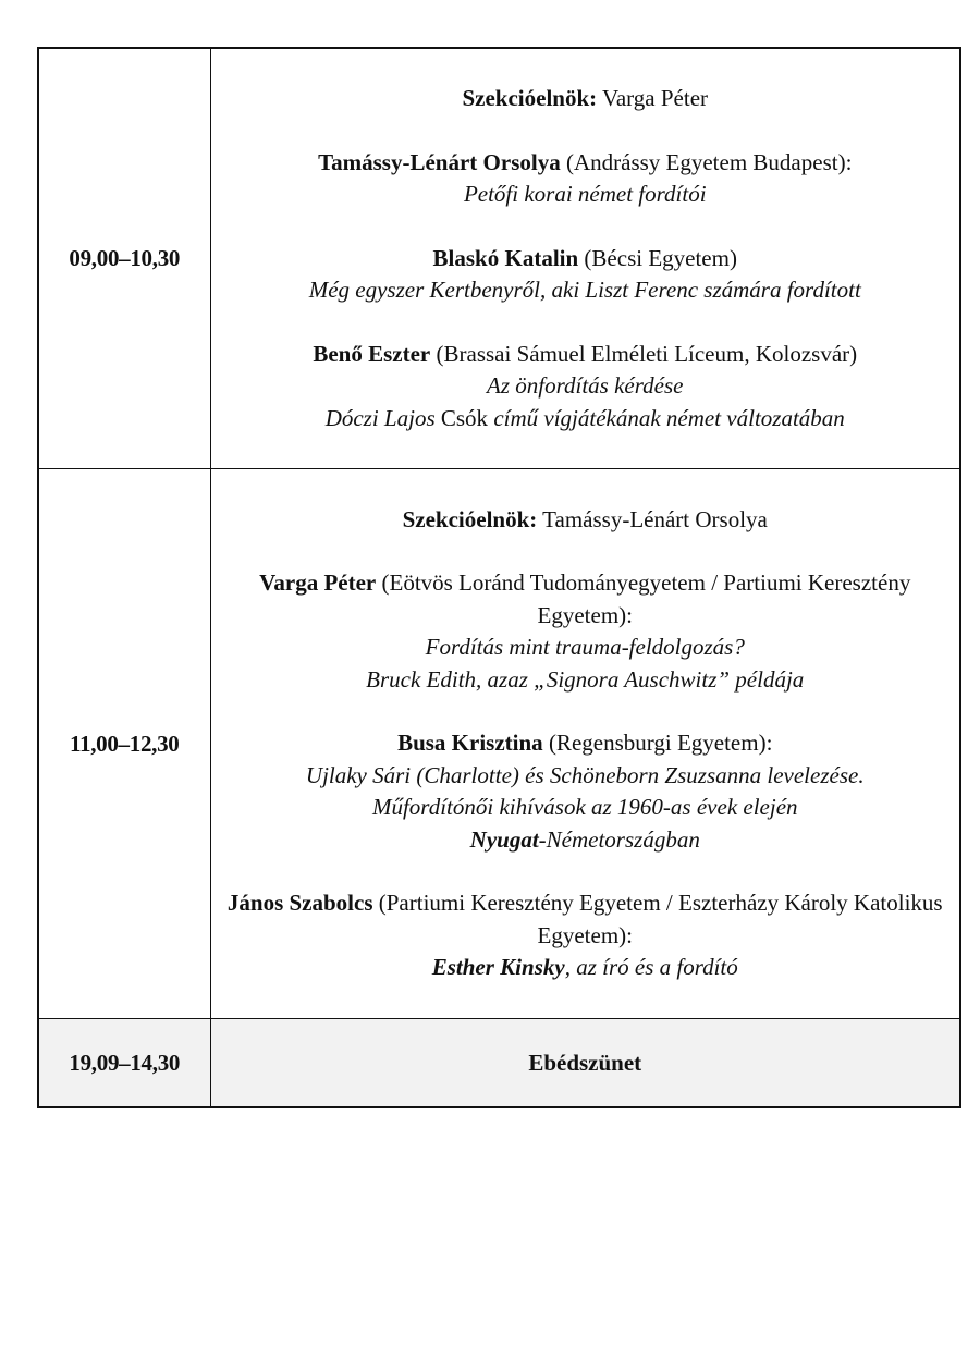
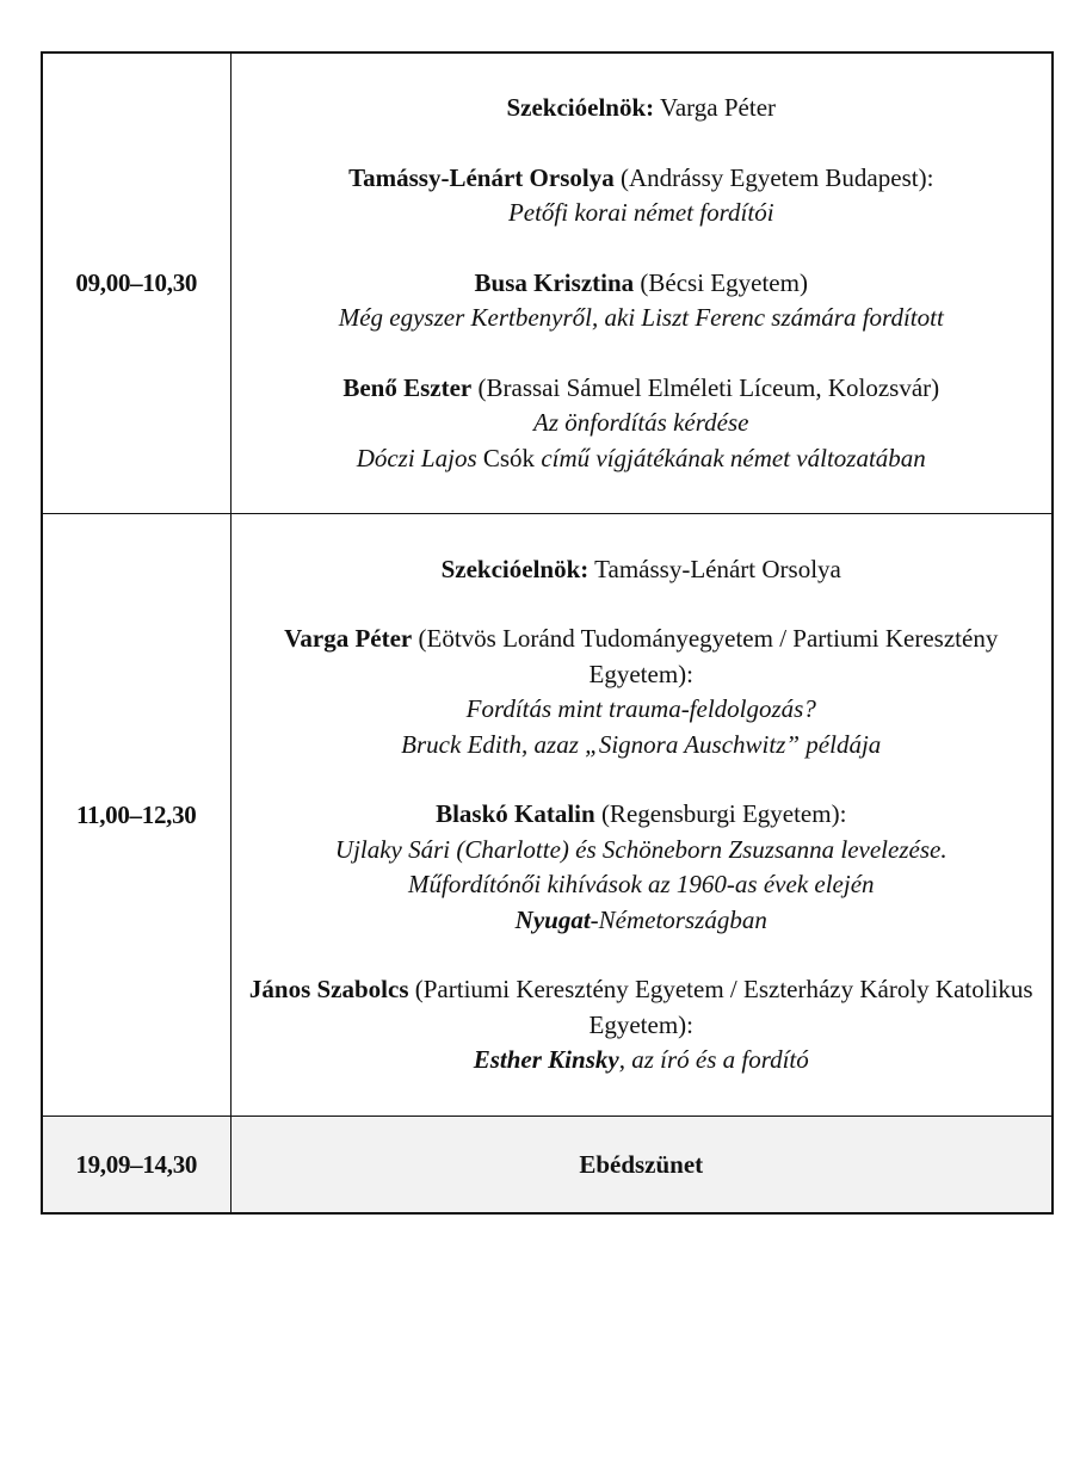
- 09,00–10,30	Szekcióelnök: Varga Péter Tamássy-Lénárt Orsolya (Andrássy Egyetem Budapest): Petőfi korai német fordítói Blaskó Katalin (Bécsi Egyetem) Még egyszer Kertbenyről, aki Liszt Ferenc számára fordított Benő Eszter (Brassai Sámuel Elméleti Líceum, Kolozsvár) Az önfordítás kérdése Dóczi Lajos Csók című vígjátékának német változatában
+ 09,00–10,30	Szekcióelnök: Varga Péter Tamássy-Lénárt Orsolya (Andrássy Egyetem Budapest): Petőfi korai német fordítói Busa Krisztina (Bécsi Egyetem) Még egyszer Kertbenyről, aki Liszt Ferenc számára fordított Benő Eszter (Brassai Sámuel Elméleti Líceum, Kolozsvár) Az önfordítás kérdése Dóczi Lajos Csók című vígjátékának német változatában
- 11,00–12,30	Szekcióelnök: Tamássy-Lénárt Orsolya Varga Péter (Eötvös Loránd Tudományegyetem / Partiumi Keresztény Egyetem): Fordítás mint trauma-feldolgozás? Bruck Edith, azaz „Signora Auschwitz” példája Busa Krisztina (Regensburgi Egyetem): Ujlaky Sári (Charlotte) és Schöneborn Zsuzsanna levelezése. Műfordítónői kihívások az 1960-as évek elején Nyugat-Németországban János Szabolcs (Partiumi Keresztény Egyetem / Eszterházy Károly Katolikus Egyetem): Esther Kinsky, az író és a fordító
+ 11,00–12,30	Szekcióelnök: Tamássy-Lénárt Orsolya Varga Péter (Eötvös Loránd Tudományegyetem / Partiumi Keresztény Egyetem): Fordítás mint trauma-feldolgozás? Bruck Edith, azaz „Signora Auschwitz” példája Blaskó Katalin (Regensburgi Egyetem): Ujlaky Sári (Charlotte) és Schöneborn Zsuzsanna levelezése. Műfordítónői kihívások az 1960-as évek elején Nyugat-Németországban János Szabolcs (Partiumi Keresztény Egyetem / Eszterházy Károly Katolikus Egyetem): Esther Kinsky, az író és a fordító
  19,09–14,30	Ebédszünet
